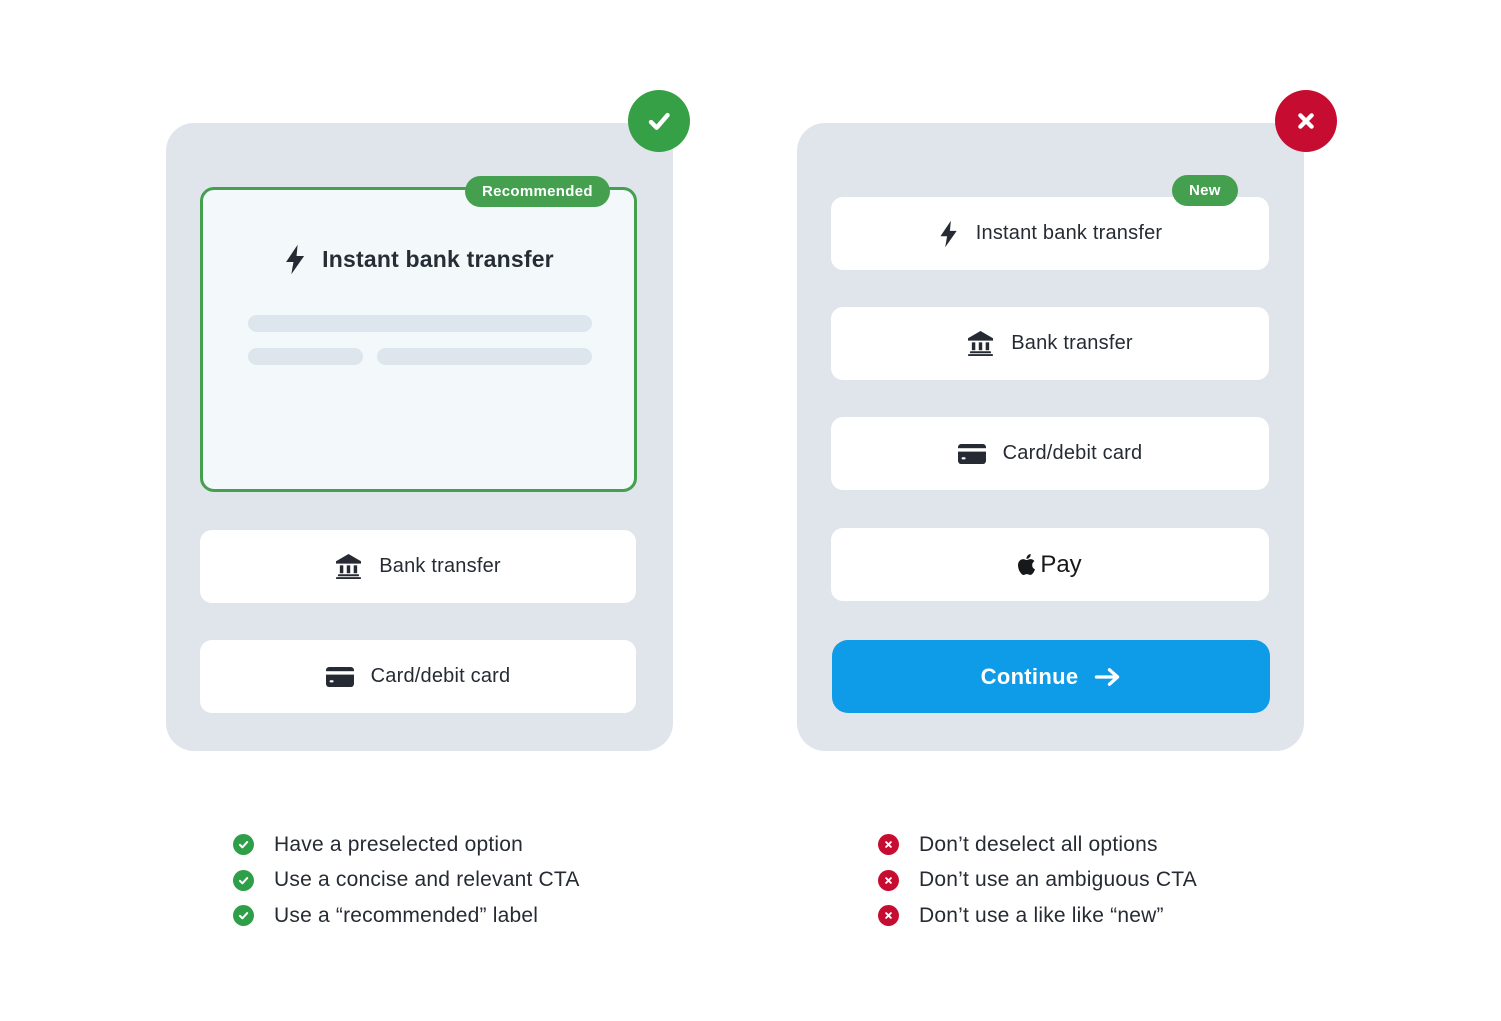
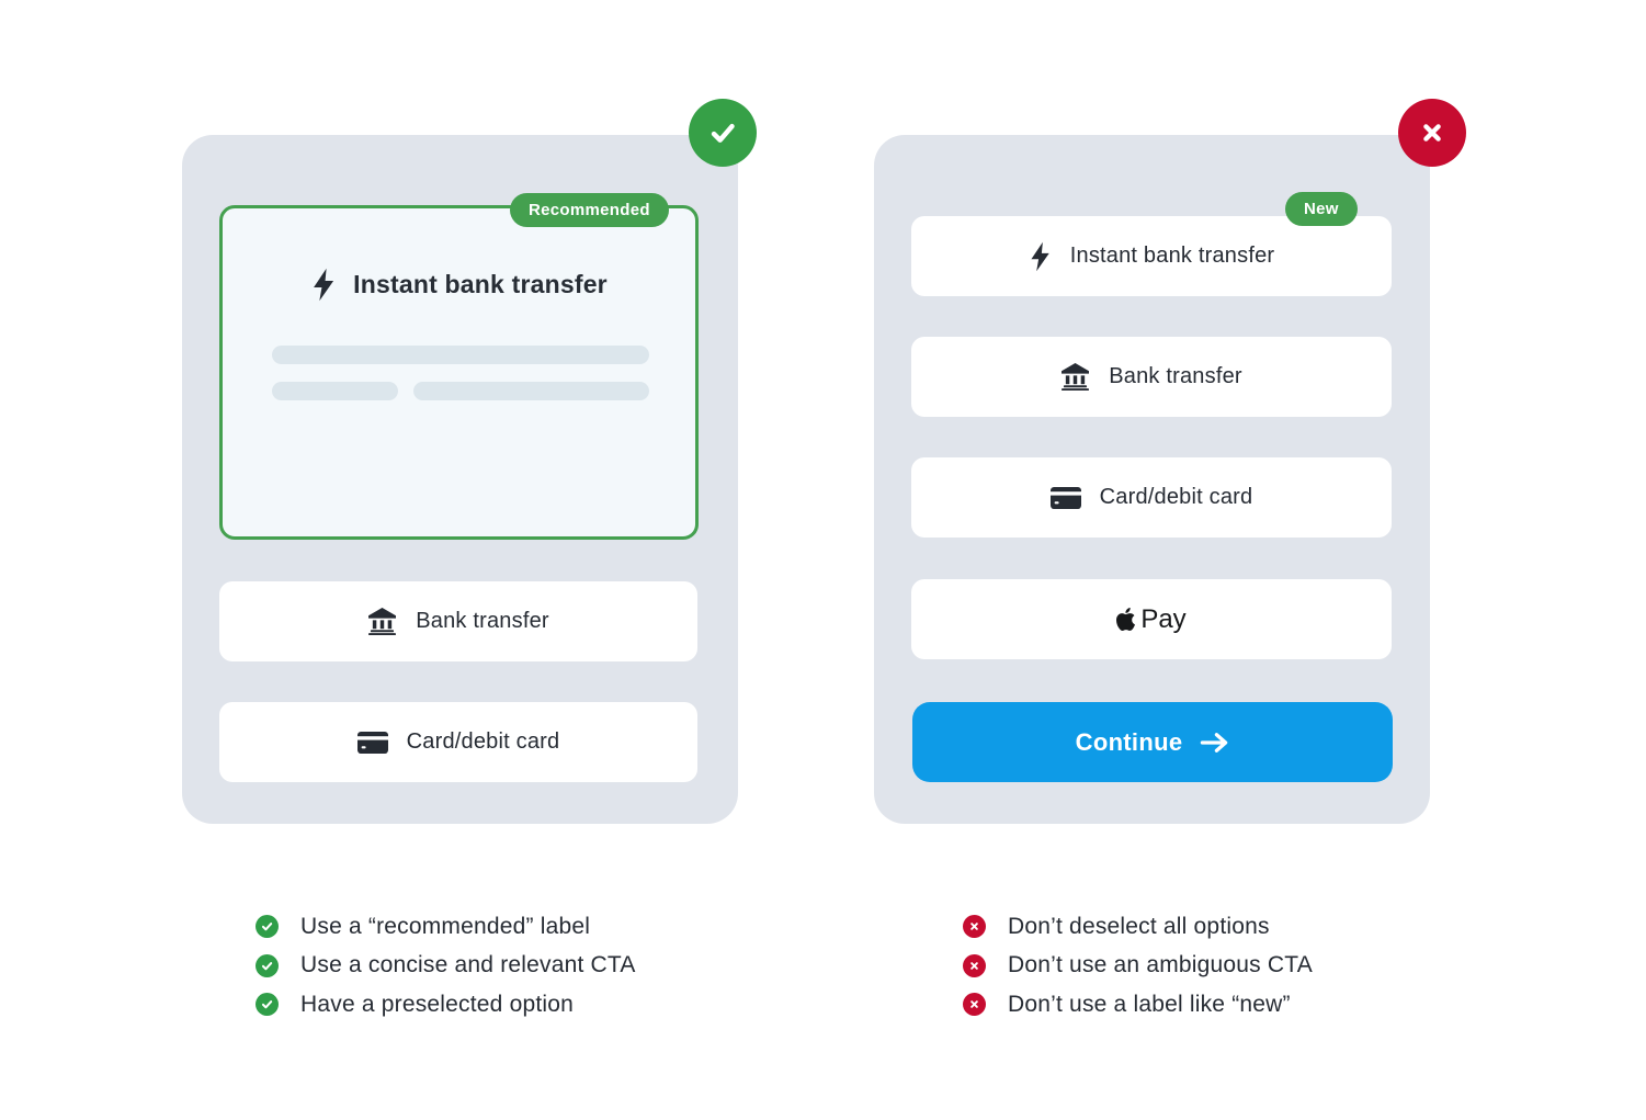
  Instant bank transfer
  Recommended
  Bank transfer
  Card/debit card
  Instant bank transfer
  New
  Bank transfer
  Card/debit card
  Pay
  Continue
- Have a preselected option
+ Use a “recommended” label
  Use a concise and relevant CTA
- Use a “recommended” label
+ Have a preselected option
  Don’t deselect all options
  Don’t use an ambiguous CTA
- Don’t use a like like “new”
+ Don’t use a label like “new”
